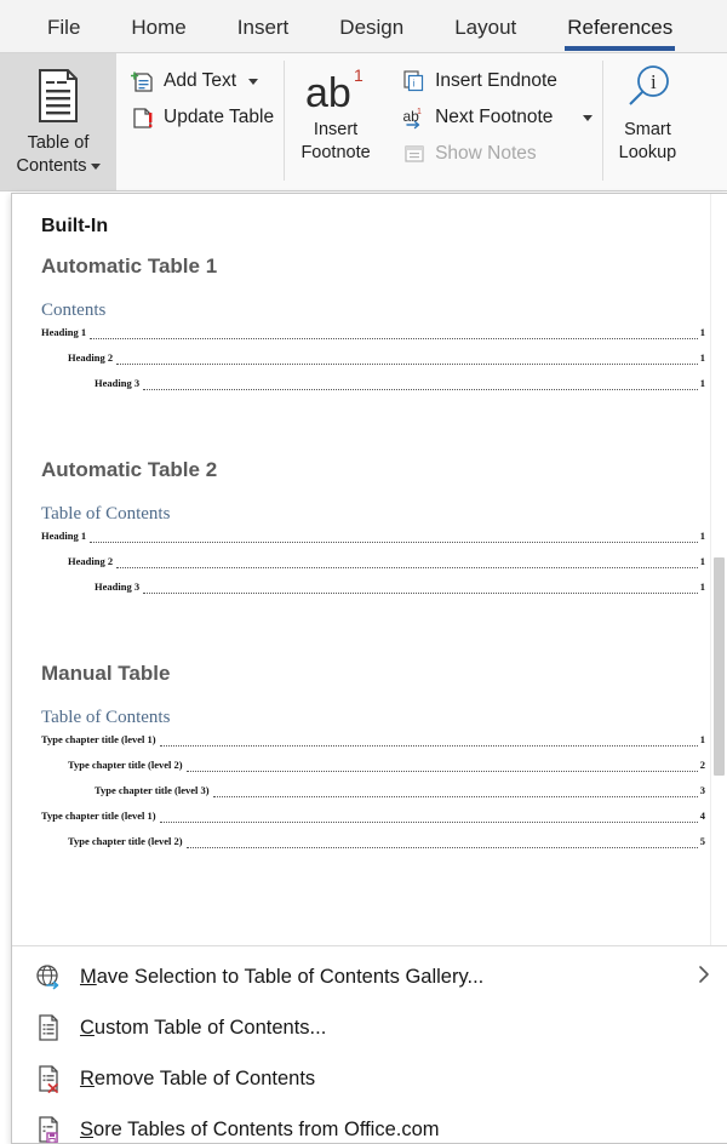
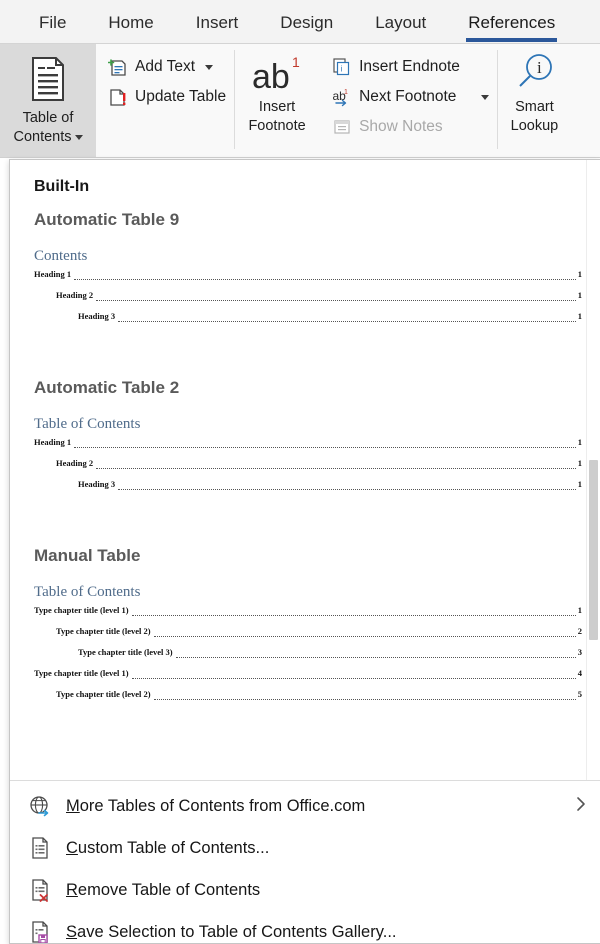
  File
  Home
  Insert
  Design
  Layout
  References
  Table of
  Contents
  Add Text
  Update Table
  ab
  1
  Insert
  Footnote
  i
  Insert Endnote
  ab
  Next Footnote
  Show Notes
  i
  Smart
  Lookup
  Built-In
- Automatic Table 1
+ Automatic Table 9
  Contents
  Heading 1
  1
  Heading 2
  1
  Heading 3
  1
  Automatic Table 2
  Table of Contents
  Heading 1
  1
  Heading 2
  1
  Heading 3
  1
  Manual Table
  Table of Contents
  Type chapter title (level 1)
  1
  Type chapter title (level 2)
  2
  Type chapter title (level 3)
  3
  Type chapter title (level 1)
  4
  Type chapter title (level 2)
  5
- Mave Selection to Table of Contents Gallery...
+ More Tables of Contents from Office.com
  Custom Table of Contents...
  Remove Table of Contents
- Sore Tables of Contents from Office.com
+ Save Selection to Table of Contents Gallery...
